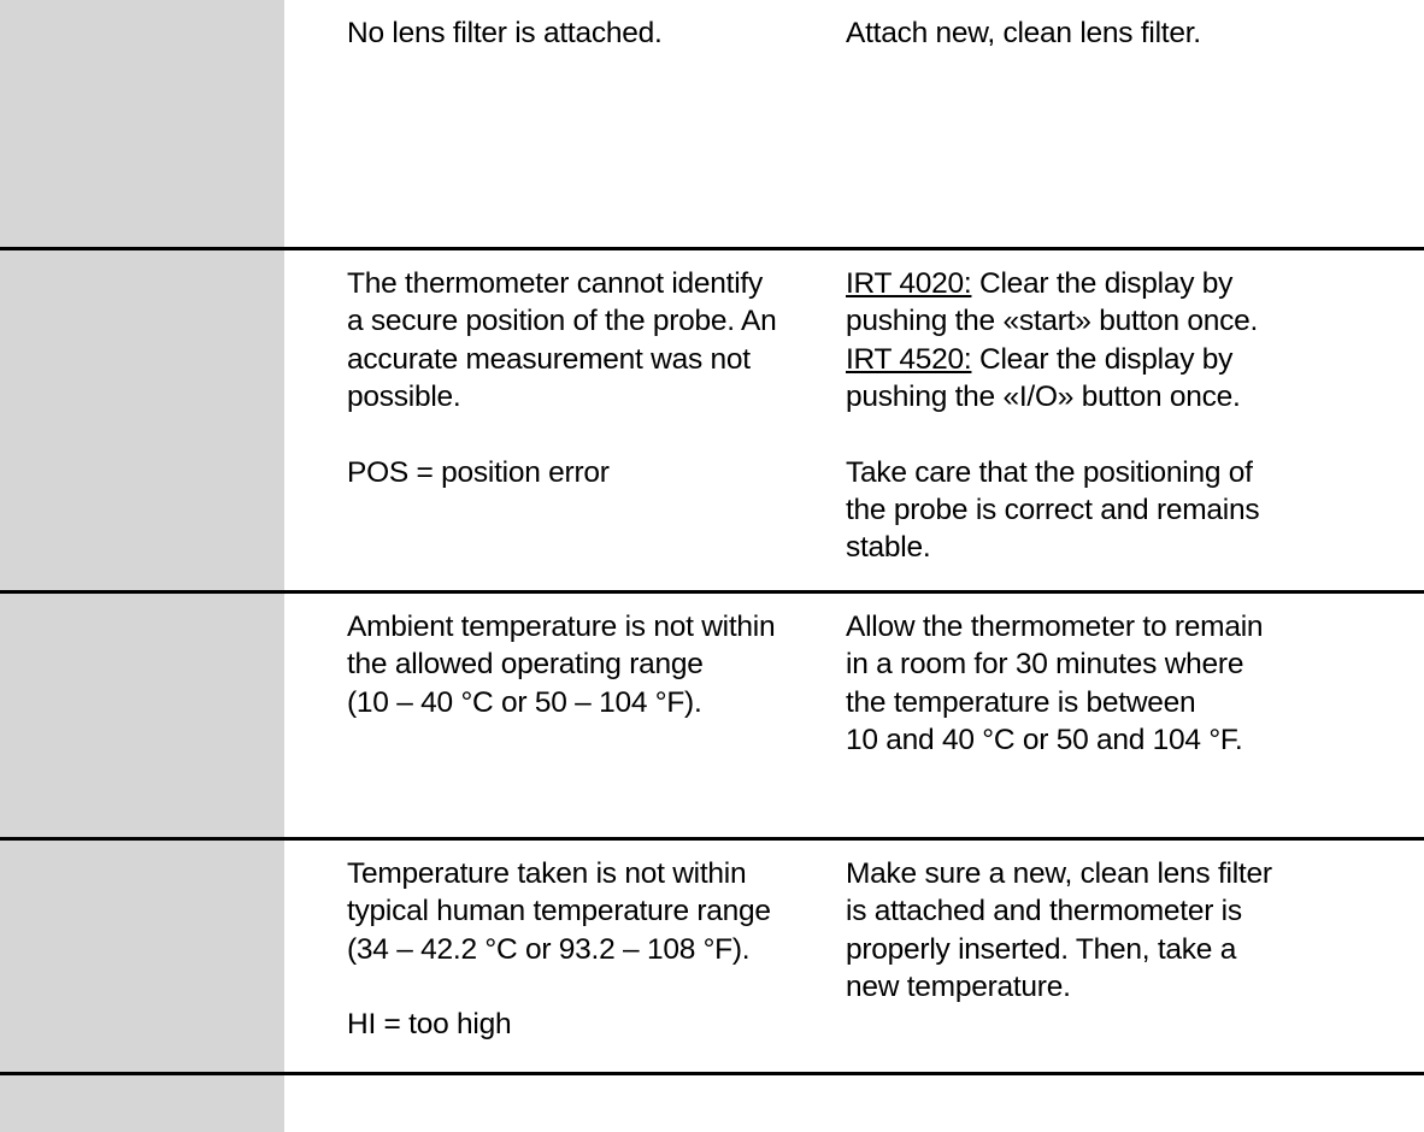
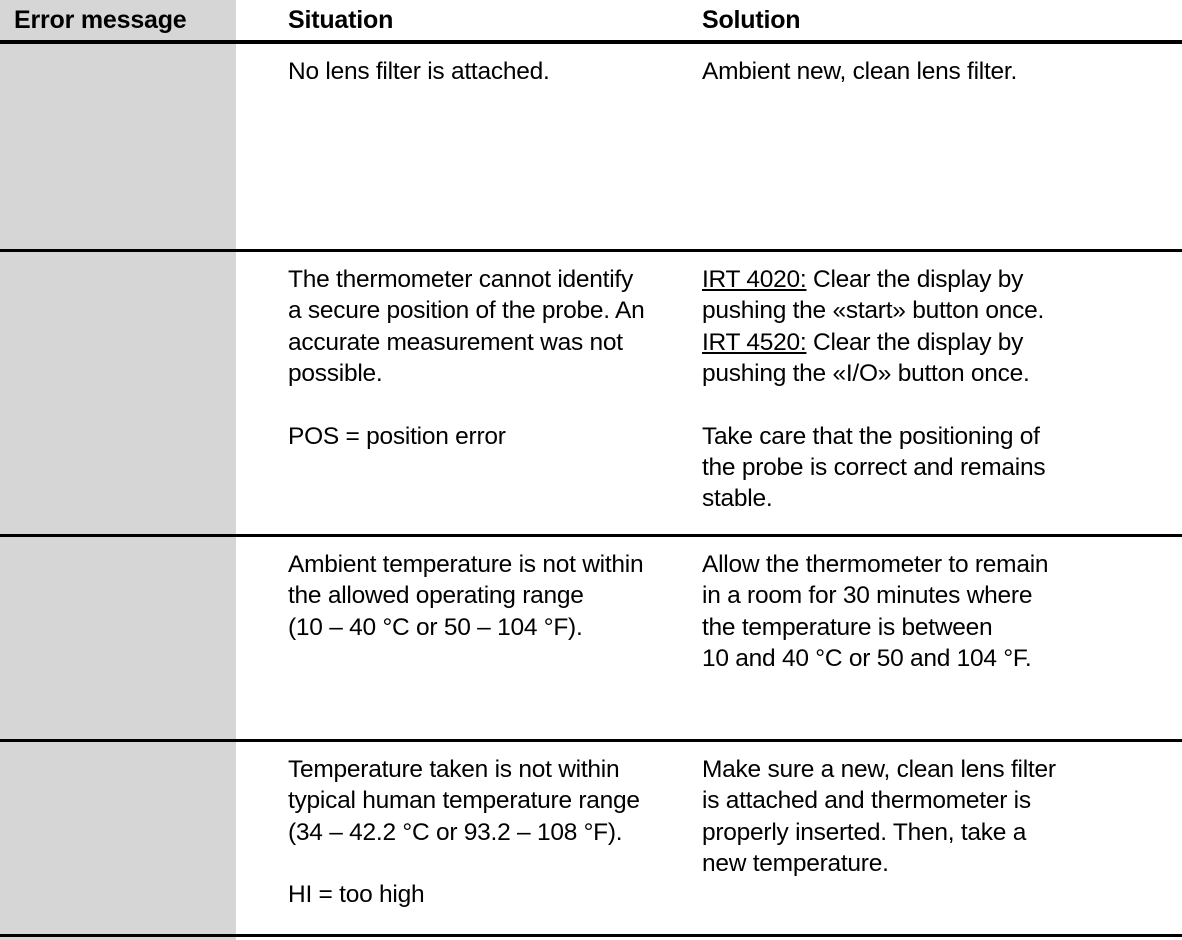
+ Error message
+ Situation
+ Solution
  No lens filter is attached.
- Attach new, clean lens filter.
+ Ambient new, clean lens filter.
  The thermometer cannot identify
  a secure position of the probe. An
  accurate measurement was not
  possible.
  POS = position error
  IRT 4020: Clear the display by
  pushing the «start» button once.
  IRT 4520: Clear the display by
  pushing the «I/O» button once.
  Take care that the positioning of
  the probe is correct and remains
  stable.
  Ambient temperature is not within
  the allowed operating range
  (10 – 40 °C or 50 – 104 °F).
  Allow the thermometer to remain
  in a room for 30 minutes where
  the temperature is between
  10 and 40 °C or 50 and 104 °F.
  Temperature taken is not within
  typical human temperature range
  (34 – 42.2 °C or 93.2 – 108 °F).
  HI = too high
  Make sure a new, clean lens filter
  is attached and thermometer is
  properly inserted. Then, take a
  new temperature.
